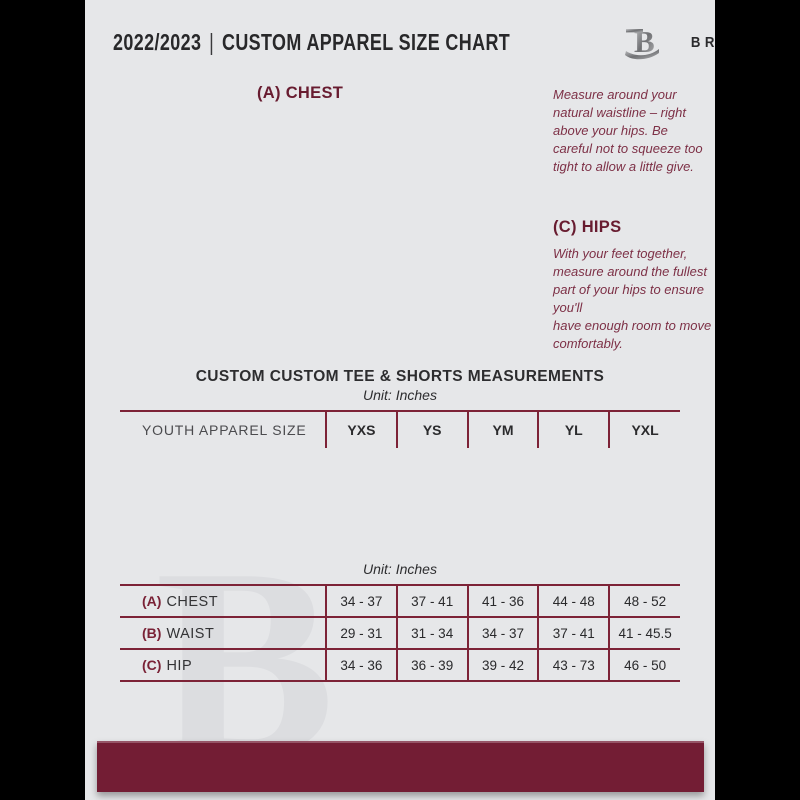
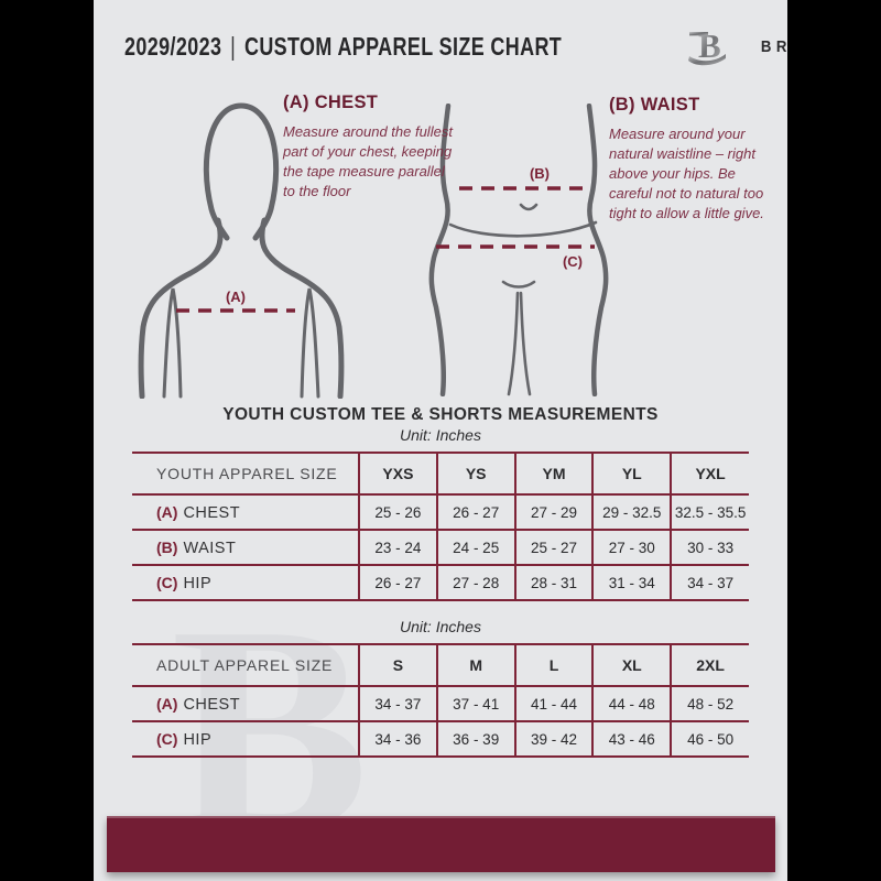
- 2022/2023 | CUSTOM APPAREL SIZE CHART
+ 2029/2023 | CUSTOM APPAREL SIZE CHART
  B
+ (A)
+ (B)
+ (C)
  (A) CHEST
+ Measure around the fullest part of your chest, keeping the tape measure parallel to the floor
+ (B) WAIST
- Measure around your natural waistline – right above your hips. Be careful not to squeeze too tight to allow a little give.
+ Measure around your natural waistline – right above your hips. Be careful not to natural too tight to allow a little give.
- (C) HIPS
- With your feet together, measure around the fullest part of your hips to ensure you'll
- have enough room to move comfortably.
  B
- CUSTOM CUSTOM TEE & SHORTS MEASUREMENTS
+ YOUTH CUSTOM TEE & SHORTS MEASUREMENTS
  Unit: Inches
  YOUTH APPAREL SIZE	YXS	YS	YM	YL	YXL
+ (A) CHEST	25 - 26	26 - 27	27 - 29	29 - 32.5	32.5 - 35.5
+ (B) WAIST	23 - 24	24 - 25	25 - 27	27 - 30	30 - 33
+ (C) HIP	26 - 27	27 - 28	28 - 31	31 - 34	34 - 37
  Unit: Inches
+ ADULT APPAREL SIZE	S	M	L	XL	2XL
- (A) CHEST	34 - 37	37 - 41	41 - 36	44 - 48	48 - 52
+ (A) CHEST	34 - 37	37 - 41	41 - 44	44 - 48	48 - 52
- (B) WAIST	29 - 31	31 - 34	34 - 37	37 - 41	41 - 45.5
- (C) HIP	34 - 36	36 - 39	39 - 42	43 - 73	46 - 50
+ (C) HIP	34 - 36	36 - 39	39 - 42	43 - 46	46 - 50
